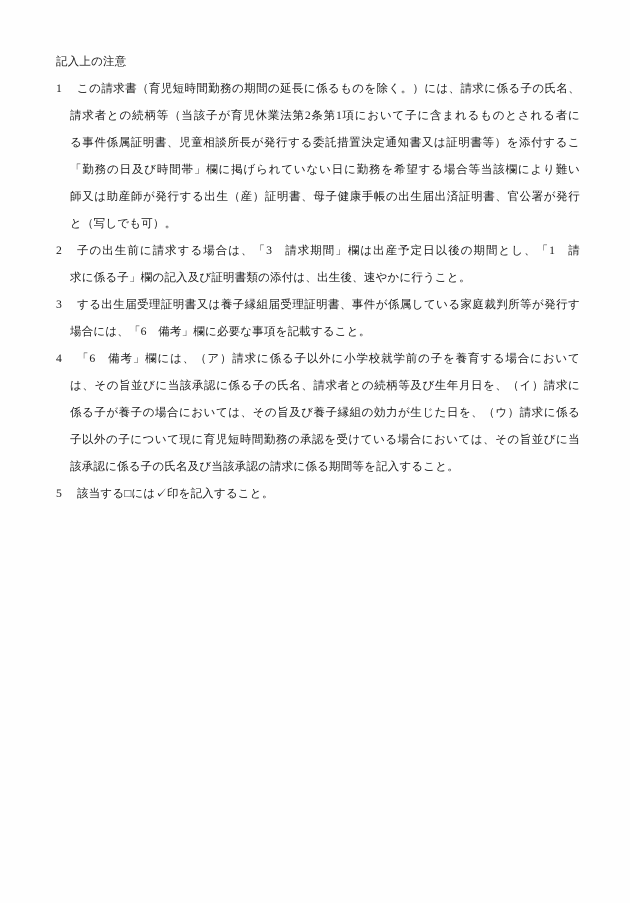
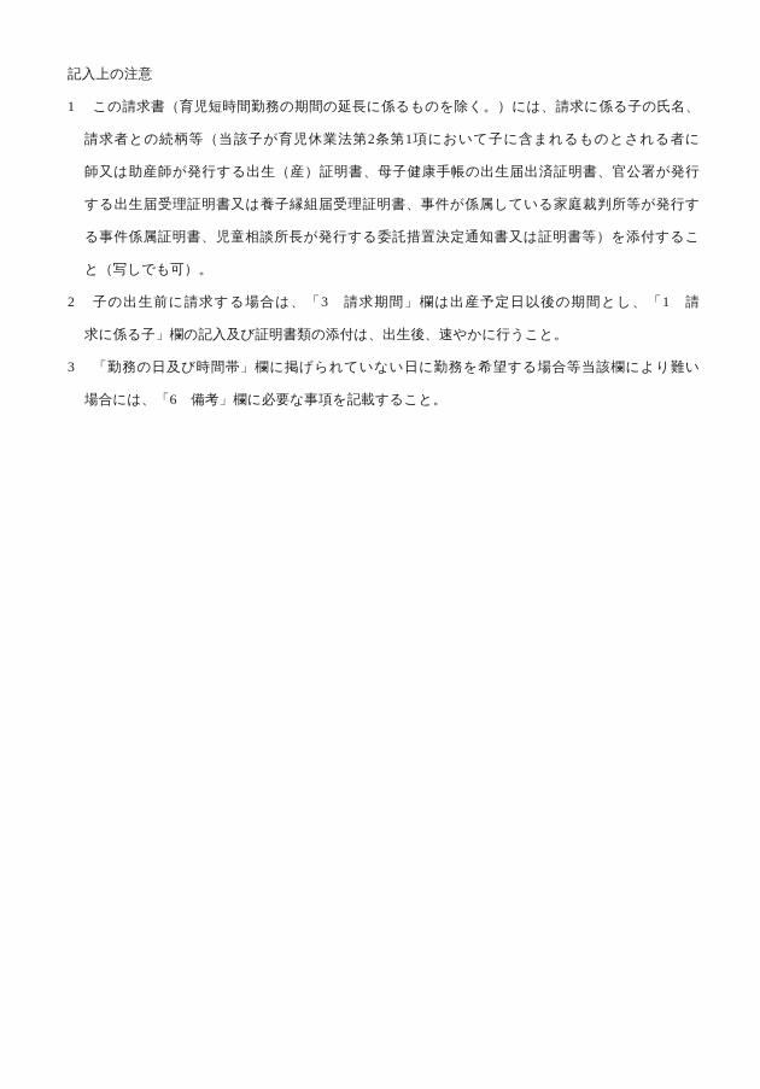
  記入上の注意
  1
  この請求書（育児短時間勤務の期間の延長に係るものを除く。）には、請求に係る子の氏名、
  請求者との続柄等（当該子が育児休業法第2条第1項において子に含まれるものとされる者に
- る事件係属証明書、児童相談所長が発行する委託措置決定通知書又は証明書等）を添付するこ
+ 師又は助産師が発行する出生（産）証明書、母子健康手帳の出生届出済証明書、官公署が発行
- 「勤務の日及び時間帯」欄に掲げられていない日に勤務を希望する場合等当該欄により難い
+ する出生届受理証明書又は養子縁組届受理証明書、事件が係属している家庭裁判所等が発行す
- 師又は助産師が発行する出生（産）証明書、母子健康手帳の出生届出済証明書、官公署が発行
+ る事件係属証明書、児童相談所長が発行する委託措置決定通知書又は証明書等）を添付するこ
  と（写しでも可）。
  2
  子の出生前に請求する場合は、「3 請求期間」欄は出産予定日以後の期間とし、「1 請
  求に係る子」欄の記入及び証明書類の添付は、出生後、速やかに行うこと。
  3
- する出生届受理証明書又は養子縁組届受理証明書、事件が係属している家庭裁判所等が発行す
+ 「勤務の日及び時間帯」欄に掲げられていない日に勤務を希望する場合等当該欄により難い
  場合には、「6 備考」欄に必要な事項を記載すること。
- 4
- 「6 備考」欄には、（ア）請求に係る子以外に小学校就学前の子を養育する場合において
- は、その旨並びに当該承認に係る子の氏名、請求者との続柄等及び生年月日を、（イ）請求に
- 係る子が養子の場合においては、その旨及び養子縁組の効力が生じた日を、（ウ）請求に係る
- 子以外の子について現に育児短時間勤務の承認を受けている場合においては、その旨並びに当
- 該承認に係る子の氏名及び当該承認の請求に係る期間等を記入すること。
- 5
- 該当する□には✓印を記入すること。
